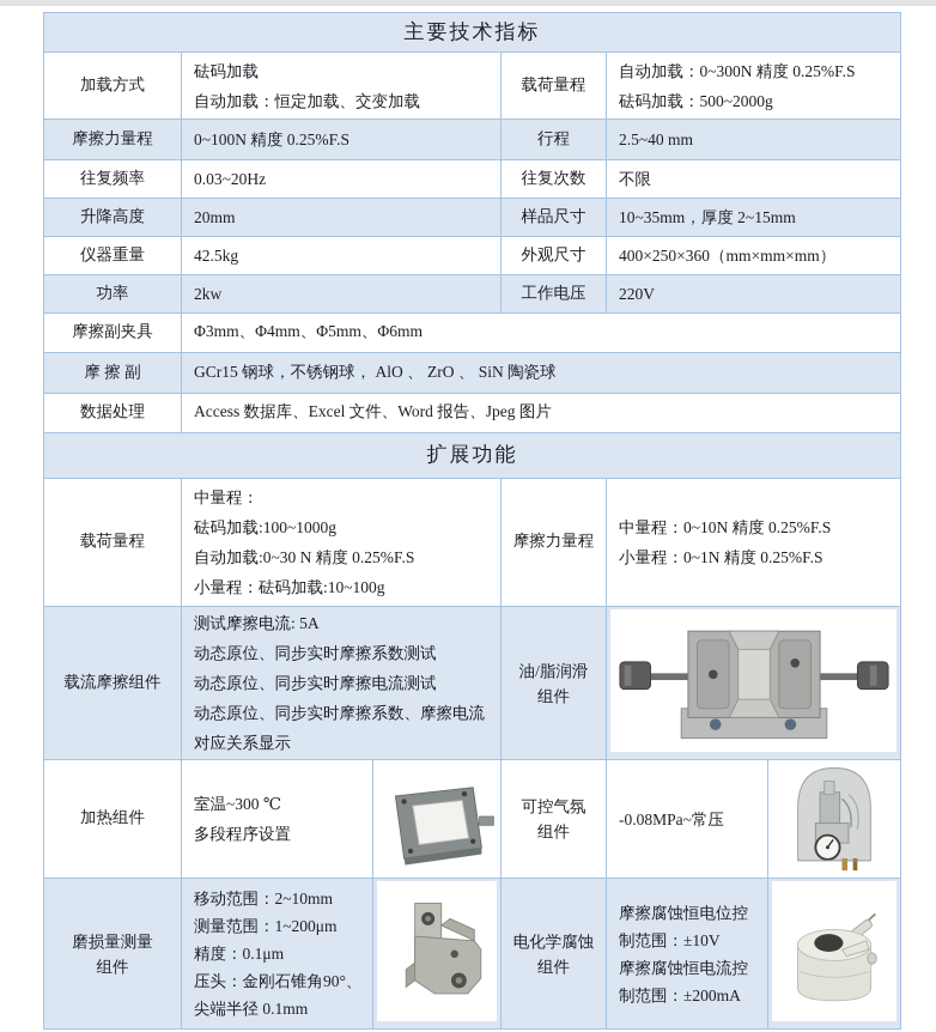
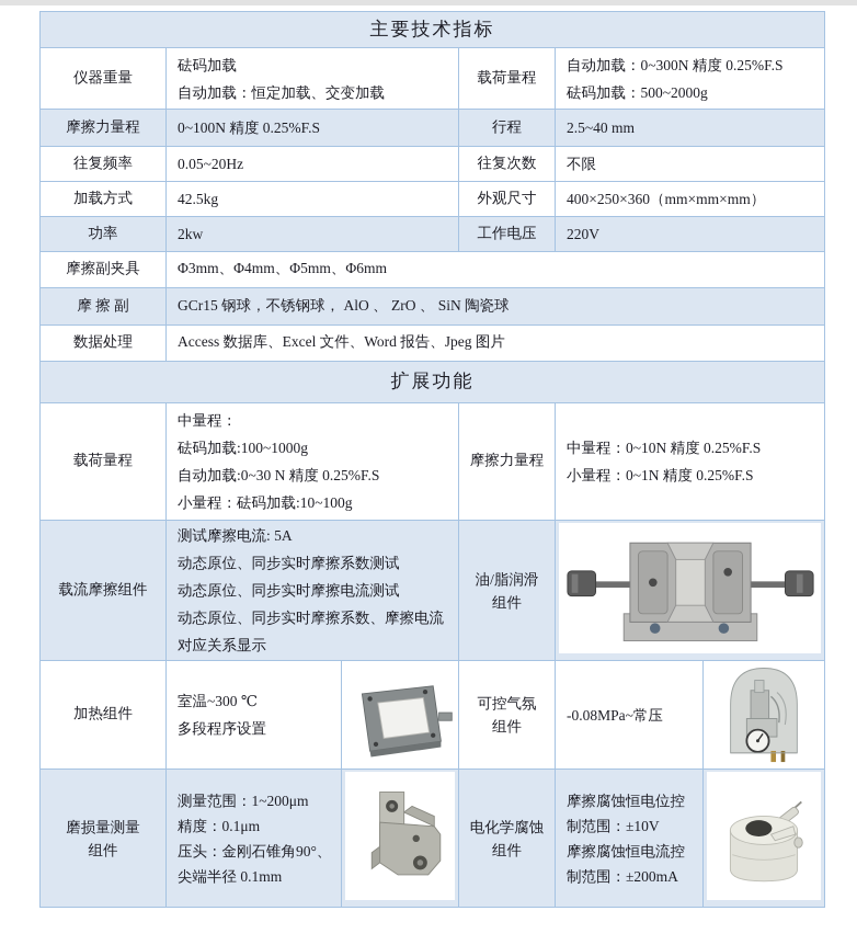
  主要技术指标
- 加载方式
+ 仪器重量
  砝码加载
  自动加载：恒定加载、交变加载
  载荷量程
  自动加载：0~300N 精度 0.25%F.S
  砝码加载：500~2000g
  摩擦力量程
  0~100N 精度 0.25%F.S
  行程
  2.5~40 mm
  往复频率
- 0.03~20Hz
+ 0.05~20Hz
  往复次数
  不限
- 升降高度
- 20mm
- 样品尺寸
- 10~35mm，厚度 2~15mm
- 仪器重量
+ 加载方式
  42.5kg
  外观尺寸
  400×250×360（mm×mm×mm）
  功率
  2kw
  工作电压
  220V
  摩擦副夹具
  Φ3mm、Φ4mm、Φ5mm、Φ6mm
  摩 擦 副
  GCr15 钢球，不锈钢球， AlO 、 ZrO 、 SiN 陶瓷球
  数据处理
  Access 数据库、Excel 文件、Word 报告、Jpeg 图片
  扩展功能
  载荷量程
  中量程：
  砝码加载:100~1000g
  自动加载:0~30 N 精度 0.25%F.S
  小量程：砝码加载:10~100g
  摩擦力量程
  中量程：0~10N 精度 0.25%F.S
  小量程：0~1N 精度 0.25%F.S
  载流摩擦组件
  测试摩擦电流: 5A
  动态原位、同步实时摩擦系数测试
  动态原位、同步实时摩擦电流测试
  动态原位、同步实时摩擦系数、摩擦电流对应关系显示
  油/脂润滑
  组件
  加热组件
  室温~300 ℃
  多段程序设置
  可控气氛
  组件
  -0.08MPa~常压
  磨损量测量
  组件
- 移动范围：2~10mm
  测量范围：1~200μm
  精度：0.1μm
  压头：金刚石锥角90°、尖端半径 0.1mm
  电化学腐蚀
  组件
  摩擦腐蚀恒电位控制范围：±10V
  摩擦腐蚀恒电流控制范围：±200mA
